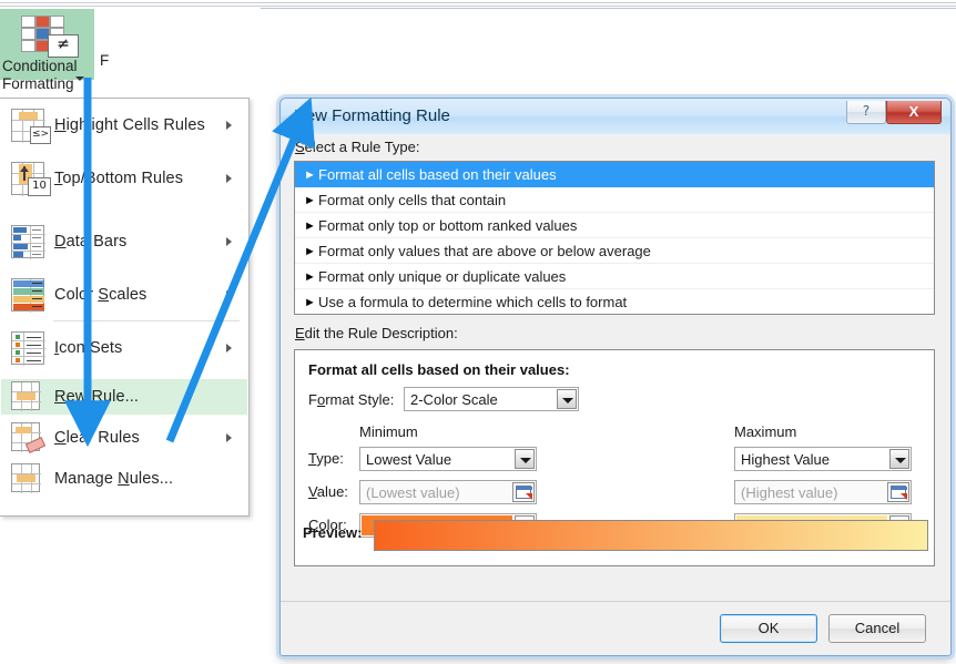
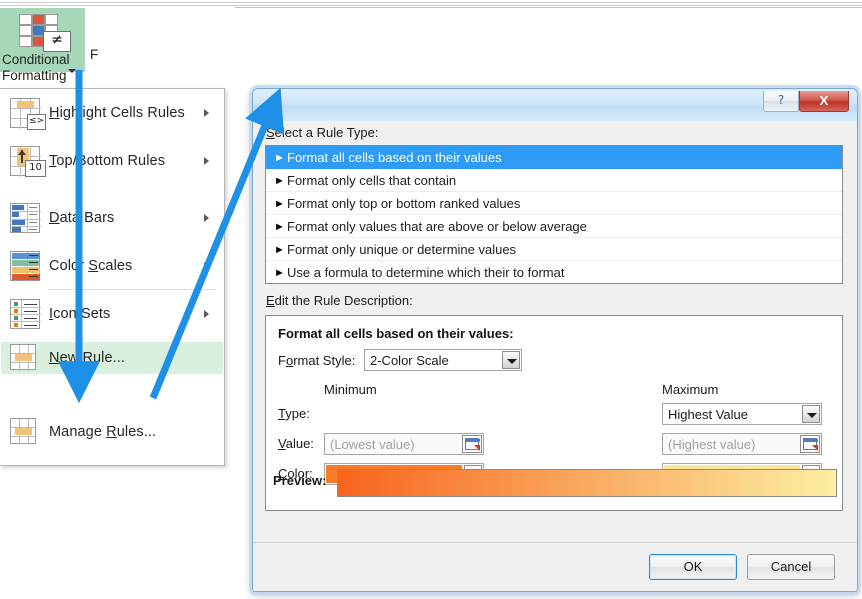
  ≠
  Conditional
  Formatting
  F
  ≤>
  Highight Cells Rules
  10
  Top/ottom Rules
  Dat Bars
  Colo Scales
  Icon Sets
- Rew Rule...
+ New Rule...
- Clear Rules
- Manage Nules...
+ Manage Rules...
- New Formatting Rule
  ?
  X
  Select a Rule Type:
  ► Format all cells based on their values
  ► Format only cells that contain
  ► Format only top or bottom ranked values
  ► Format only values that are above or below average
- ► Format only unique or duplicate values
+ ► Format only unique or determine values
- ► Use a formula to determine which cells to format
+ ► Use a formula to determine which their to format
  Edit the Rule Description:
  Format all cells based on their values:
  Format Style:
  2-Color Scale
  Minimum
  Maximum
  Type:
- Lowest Value
  Highest Value
  Value:
  (Lowest value)
  (Highest value)
  Color:
  Preview:
  OK
  Cancel
